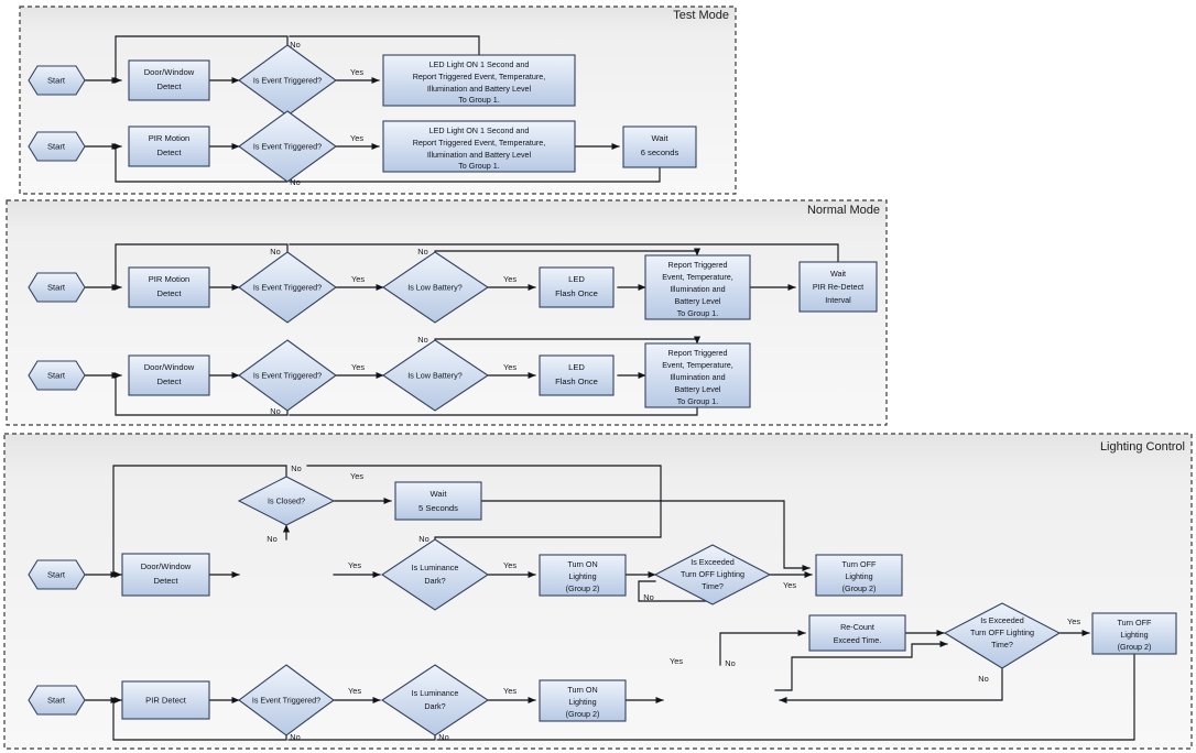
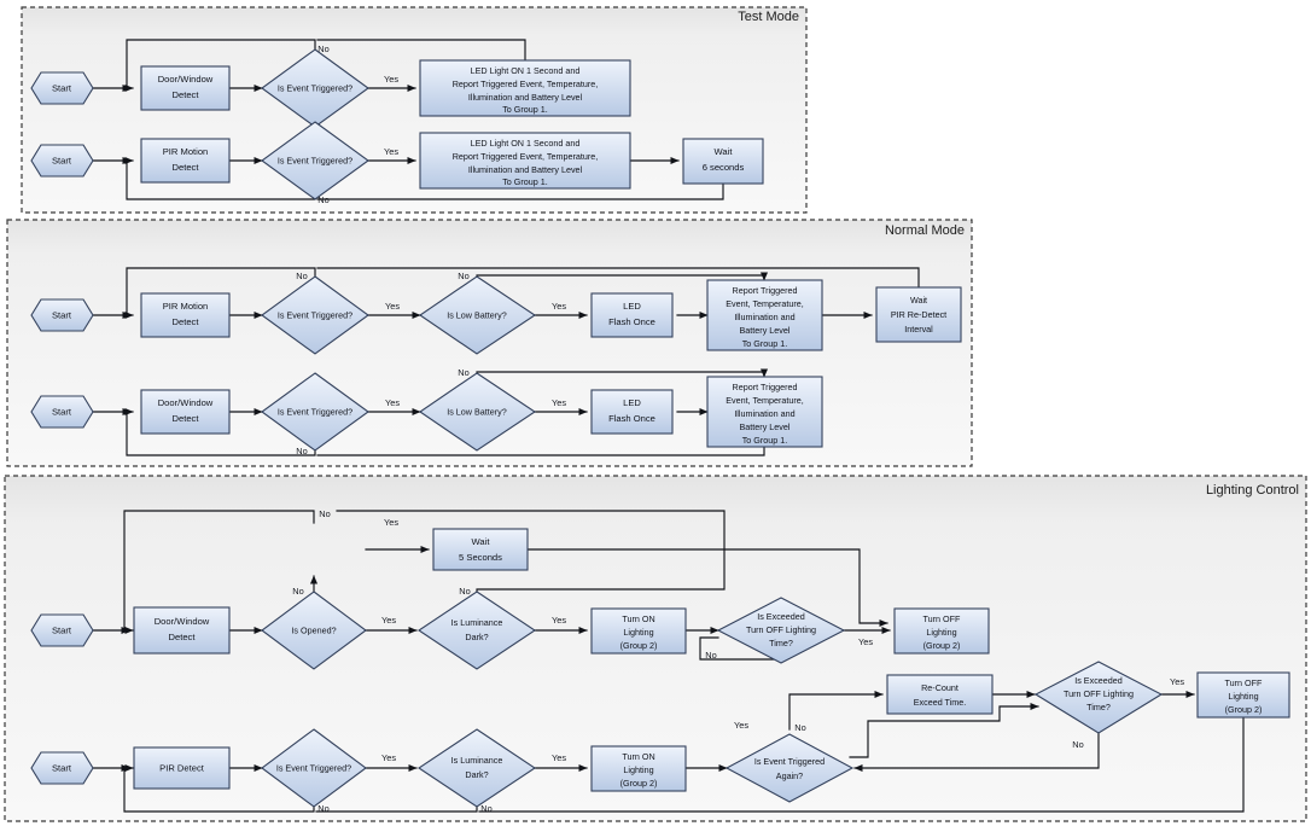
  Test Mode
  Normal Mode
  Lighting Control
  Start
  Door/Window
  Detect
  Is Event Triggered?
  LED Light ON 1 Second and
  Report Triggered Event, Temperature,
  Illumination and Battery Level
  To Group 1.
  Yes
  No
  Start
  PIR Motion
  Detect
  Is Event Triggered?
  LED Light ON 1 Second and
  Report Triggered Event, Temperature,
  Illumination and Battery Level
  To Group 1.
  Wait
  6 seconds
  Yes
  No
  Start
  PIR Motion
  Detect
  Is Event Triggered?
  Is Low Battery?
  LED
  Flash Once
  Report Triggered
  Event, Temperature,
  Illumination and
  Battery Level
  To Group 1.
  Wait
  PIR Re-Detect
  Interval
  Yes
  Yes
  No
  No
  Start
  Door/Window
  Detect
  Is Event Triggered?
  Is Low Battery?
  LED
  Flash Once
  Report Triggered
  Event, Temperature,
  Illumination and
  Battery Level
  To Group 1.
  Yes
  Yes
  No
  No
- Is Closed?
  Wait
  5 Seconds
  Start
  Door/Window
  Detect
+ Is Opened?
  Is Luminance
  Dark?
  Turn ON
  Lighting
  (Group 2)
  Is Exceeded
  Turn OFF Lighting
  Time?
  Turn OFF
  Lighting
  (Group 2)
  Yes
  No
  No
  Yes
  Yes
  No
  Yes
  No
  Re-Count
  Exceed Time.
  Is Exceeded
  Turn OFF Lighting
  Time?
  Turn OFF
  Lighting
  (Group 2)
  Start
  PIR Detect
  Is Event Triggered?
  Is Luminance
  Dark?
  Turn ON
  Lighting
  (Group 2)
+ Is Event Triggered
+ Again?
  Yes
  Yes
  No
  No
  Yes
  No
  No
  Yes
